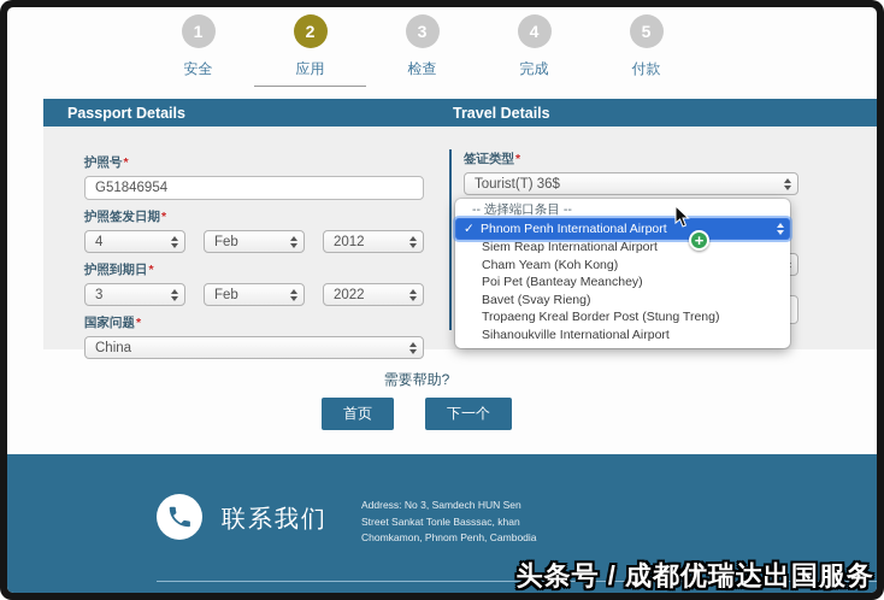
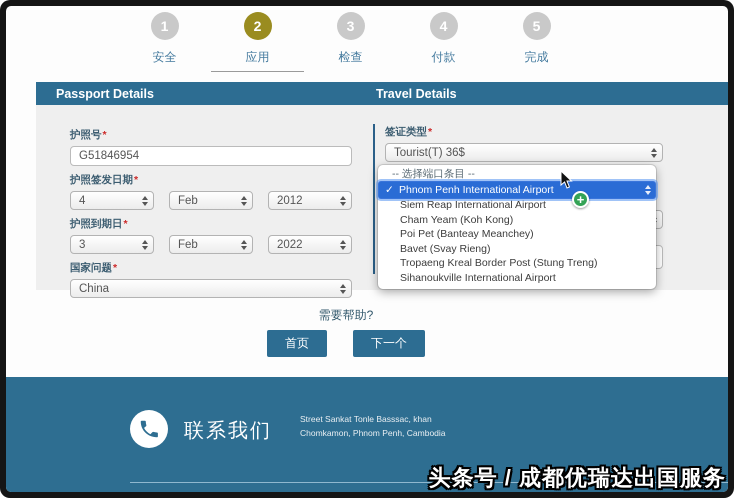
  1
  安全
  2
  应用
  3
  检查
  4
- 完成
+ 付款
  5
- 付款
+ 完成
  Passport Details
  Travel Details
  护照号*
  G51846954
  护照签发日期*
  4
  Feb
  2012
  护照到期日*
  3
  Feb
  2022
  国家问题*
  China
  签证类型*
  Tourist(T) 36$
  -- 选择端口条目 --
  ✓ Phnom Penh International Airport
  Siem Reap International Airport
  Cham Yeam (Koh Kong)
  Poi Pet (Banteay Meanchey)
  Bavet (Svay Rieng)
  Tropaeng Kreal Border Post (Stung Treng)
  Sihanoukville International Airport
  +
  需要帮助?
  首页
  下一个
  联系我们
- Address: No 3, Samdech HUN Sen
  Street Sankat Tonle Basssac, khan
  Chomkamon, Phnom Penh, Cambodia
  头条号 / 成都优瑞达出国服务
